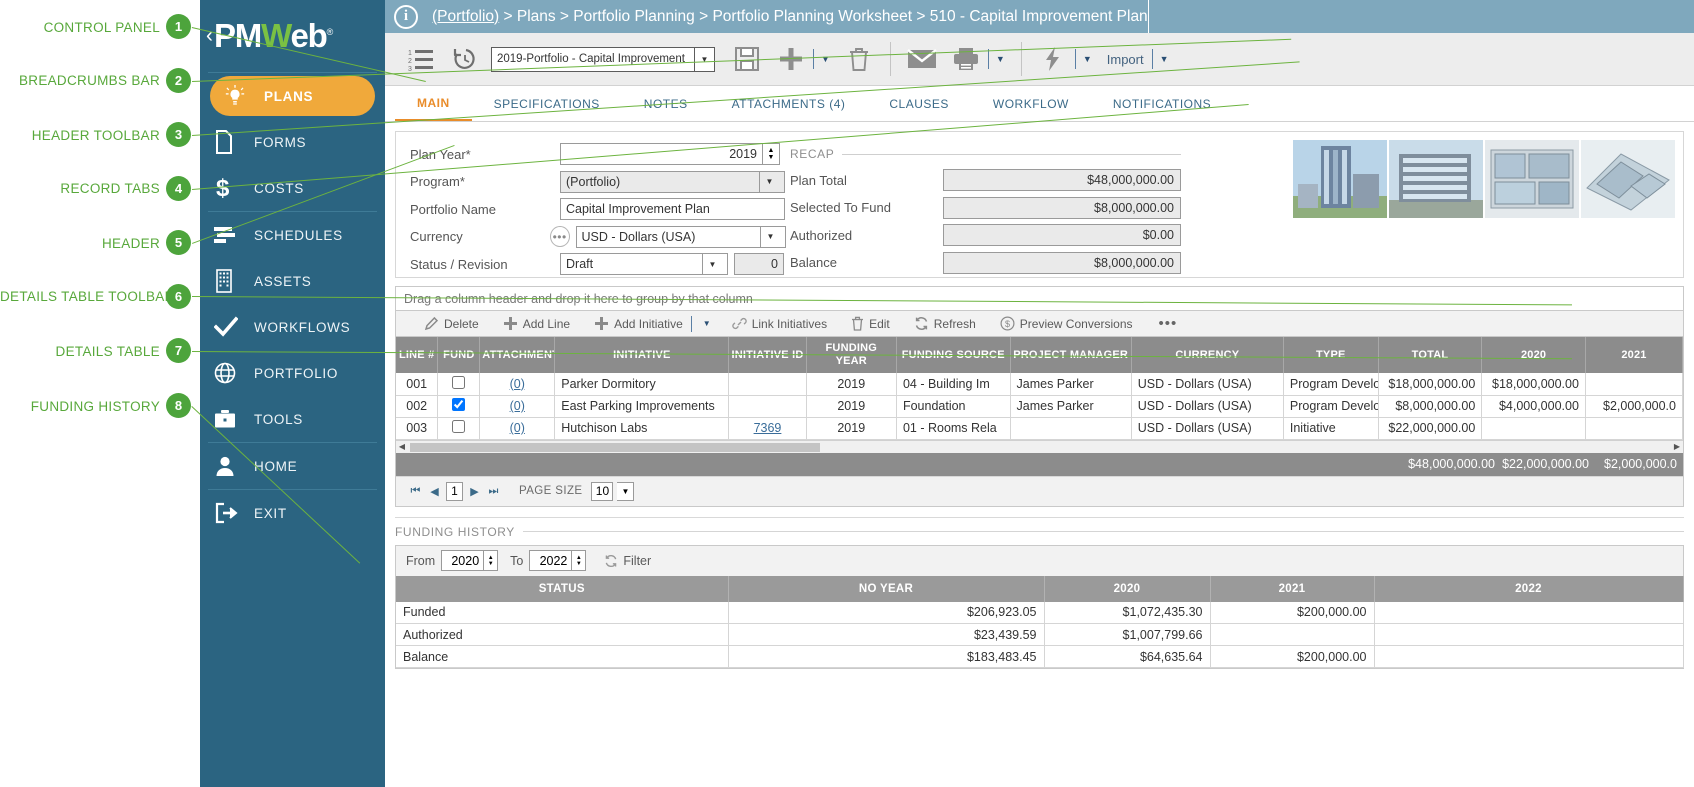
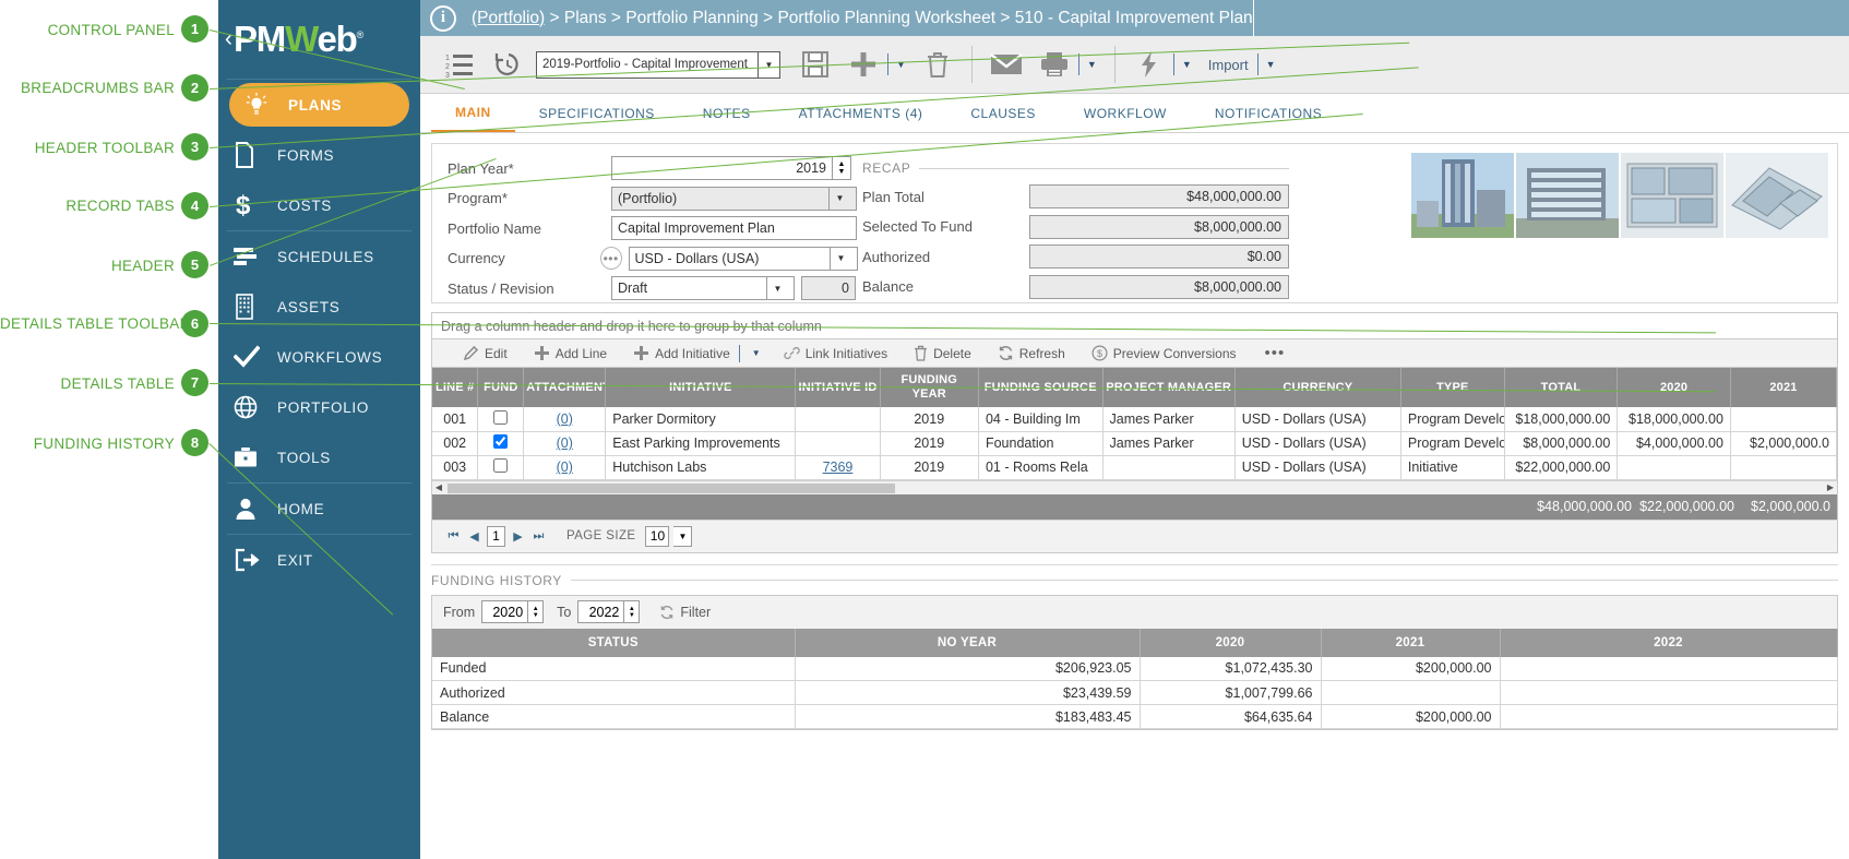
  CONTROL PANEL
  1
  BREADCRUMBS BAR
  2
  HEADER TOOLBAR
  3
  RECORD TABS
  4
  HEADER
  5
  DETAILS TABLE TOOLBA
  6
  DETAILS TABLE
  7
  FUNDING HISTORY
  8
  ‹
  MWeb®
  PLANS
  FORMS
  $
  COSTS
  SCHEDULES
  ASSETS
  WORKFLOWS
  PORTFOLIO
  TOOLS
  HOME
  EXIT
  i
  (Portfolio) > Plans > Portfolio Planning > Portfolio Planning Worksheet > 510 - Capital Improvement Plan
  2019-Portfolio - Capital Improvement
  ▼
  ▼
  ▼
  ▼
  Import
  ▼
  MAIN
  SPECIFICATIONS
  ATTACHMENTS (4)
  CLAUSES
  WORKFLOW
  NOTIFICATIONS
  Plan Year*
  2019
  Program*
  (Portfolio)
  ▼
  Portfolio Name
  Capital Improvement Plan
  Currency
  •••
  USD - Dollars (USA)
  ▼
  Status / Revision
  Draft
  ▼
  0
  RECAP
  Plan Total
  $48,000,000.00
  Selected To Fund
  $8,000,000.00
  Authorized
  $0.00
  Balance
  $8,000,000.00
- Delete
+ Edit
  Add Line
  Add Initiative
  ▼
  Link Initiatives
- Edit
+ Delete
  Refresh
  $
  Preview Conversions
  •••
  LINE #	FUND	ATTACHMEN	INITIATIVE		FUNDING YEAR		CT MANAGER	CURRENCY	TYPE	TOTAL	2020	2021
  001		(0)	Parker Dormitory		2019	04 - Building Im	James Parker	USD - Dollars (USA)	Program Develo	$18,000,000.00	$18,000,000.00
  002		(0)	East Parking Improvements		2019	Foundation	James Parker	USD - Dollars (USA)	Program Develo	$8,000,000.00	$4,000,000.00	$2,000,000.0
  003		(0)	Hutchison Labs	7369	2019	01 - Rooms Rela		USD - Dollars (USA)	Initiative	$22,000,000.00
  ◀
  ▶
  $48,000,000.00
  $22,000,000.00
  $2,000,000.0
  ⏮
  ◀
  1
  ▶
  ⏭
  PAGE SIZE
  10
  ▼
  FUNDING HISTORY
  From
  2020
  To
  2022
  Filter
  STATUS	NO YEAR	2020	2021	2022
  Funded	$206,923.05	$1,072,435.30	$200,000.00
  Authorized	$23,439.59	$1,007,799.66
  Balance	$183,483.45	$64,635.64	$200,000.00
